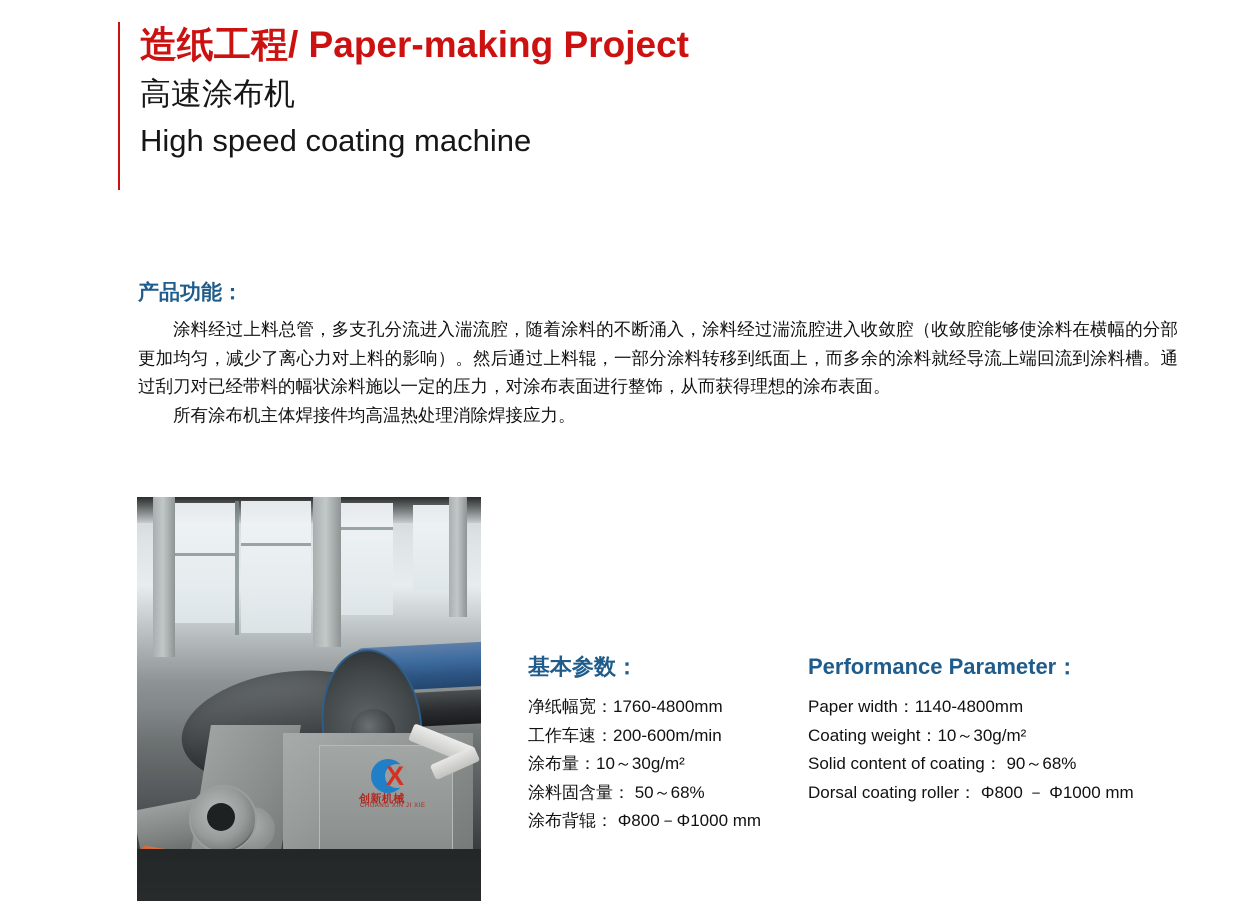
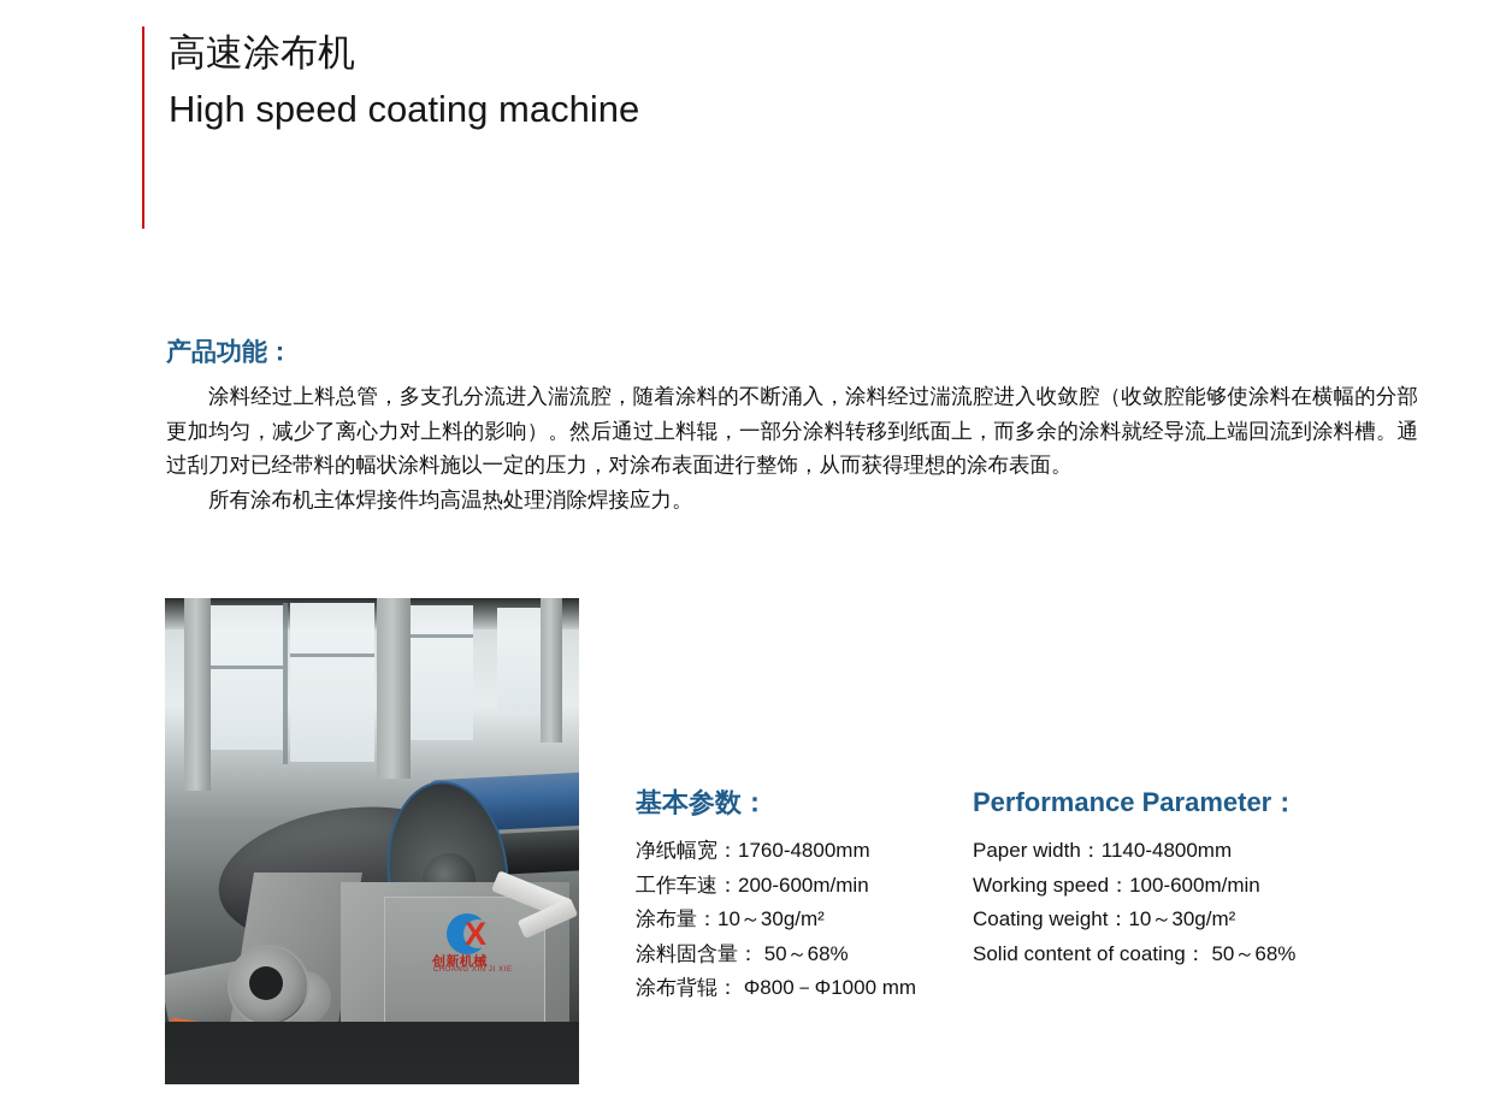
- 造纸工程/ Paper-making Project
  高速涂布机
  High speed coating machine
  产品功能：
  涂料经过上料总管，多支孔分流进入湍流腔，随着涂料的不断涌入，涂料经过湍流腔进入收敛腔（收敛腔能够使涂料在横幅的分部更加均匀，减少了离心力对上料的影响）。然后通过上料辊，一部分涂料转移到纸面上，而多余的涂料就经导流上端回流到涂料槽。通过刮刀对已经带料的幅状涂料施以一定的压力，对涂布表面进行整饰，从而获得理想的涂布表面。
  所有涂布机主体焊接件均高温热处理消除焊接应力。
  X
  创新机械
  基本参数：
  净纸幅宽：1760-4800mm
  工作车速：200-600m/min
  涂布量：10～30g/m²
  涂料固含量： 50～68%
  涂布背辊： Φ800－Φ1000 mm
  Performance Parameter：
  Paper width：1140-4800mm
+ Working speed：100-600m/min
  Coating weight：10～30g/m²
- Solid content of coating： 90～68%
+ Solid content of coating： 50～68%
- Dorsal coating roller： Φ800 － Φ1000 mm
